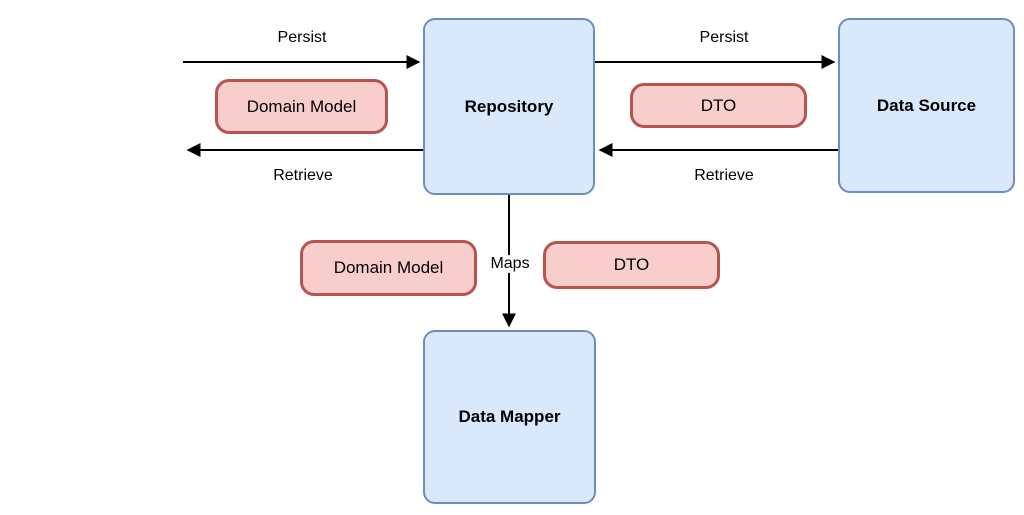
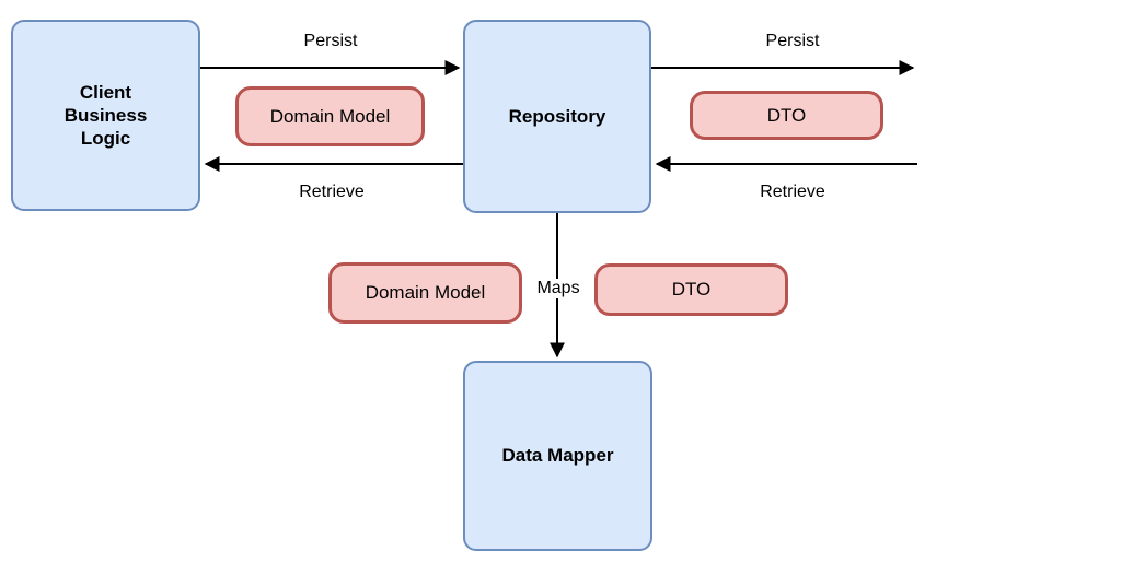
+ Client
+ Business
+ Logic
  Repository
- Data Source
  Data Mapper
  Domain Model
  DTO
  Domain Model
  DTO
  Persist
  Retrieve
  Persist
  Retrieve
  Maps
